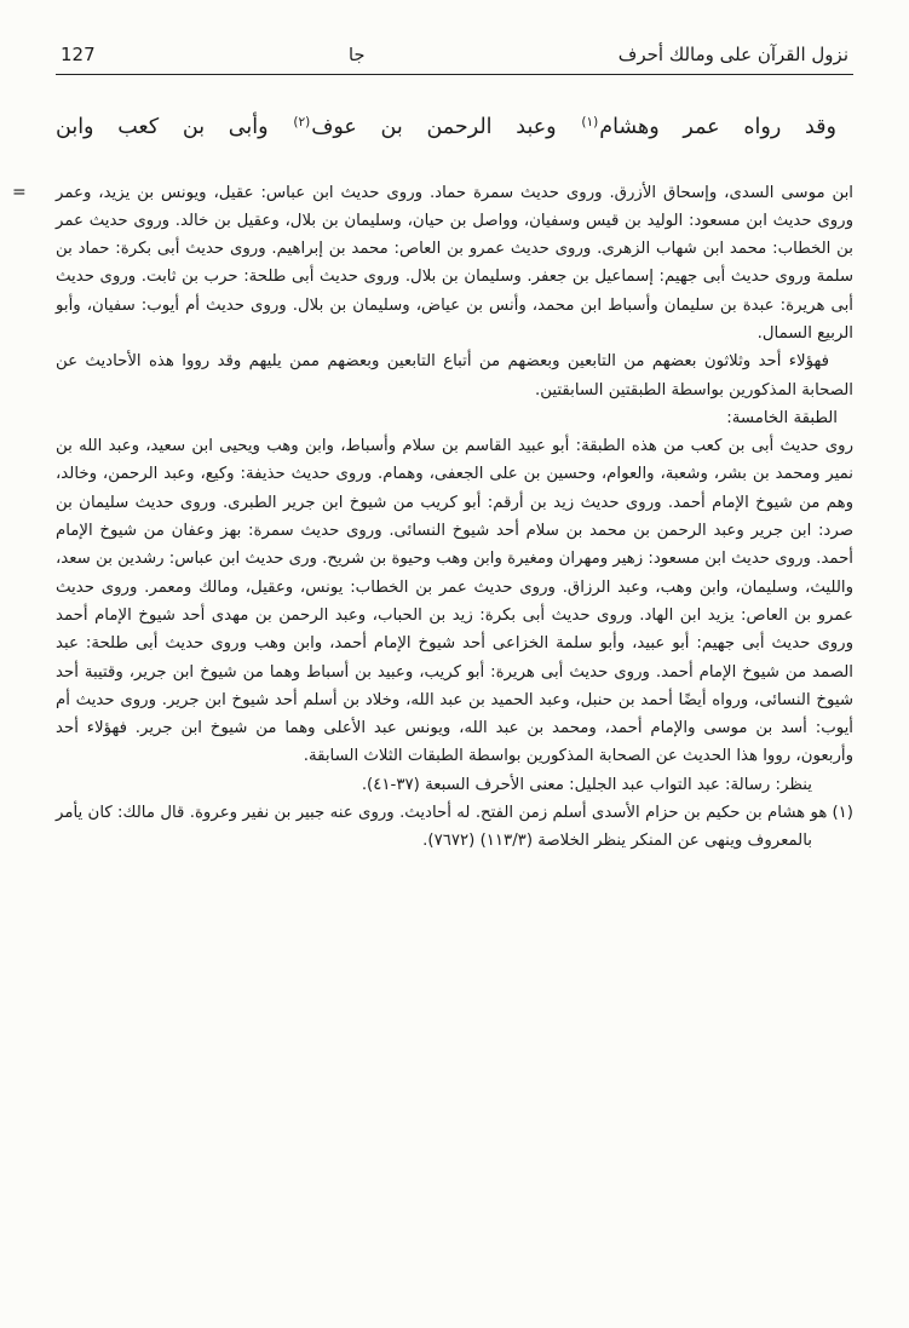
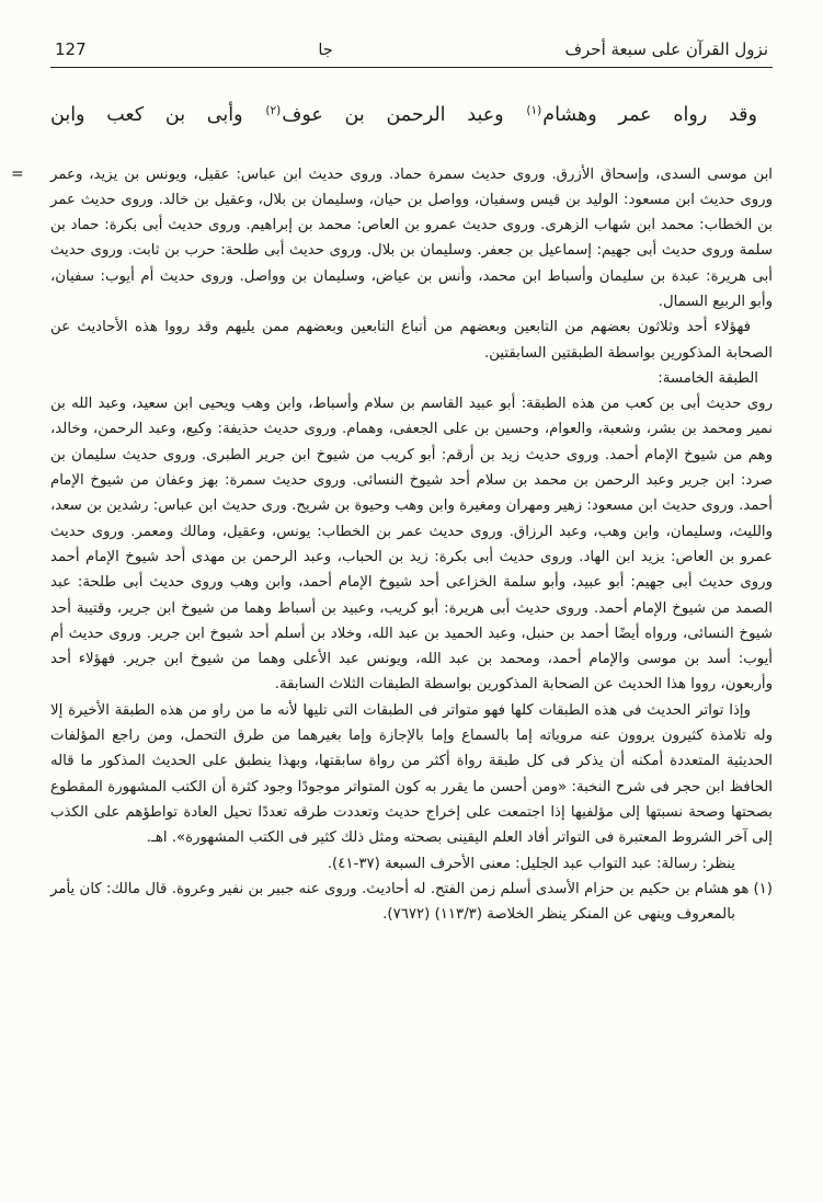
- نزول القرآن على ومالك أحرف
+ نزول القرآن على سبعة أحرف
  جا
  127
  وقد رواه عمر وهشام(١) وعبد الرحمن بن عوف(٢) وأبى بن كعب وابن
  =
- ابن موسى السدى، وإسحاق الأزرق. وروى حديث سمرة حماد. وروى حديث ابن عباس: عقيل، ويونس بن يزيد، وعمر وروى حديث ابن مسعود: الوليد بن قيس وسفيان، وواصل بن حيان، وسليمان بن بلال، وعقيل بن خالد. وروى حديث عمر بن الخطاب: محمد ابن شهاب الزهرى. وروى حديث عمرو بن العاص: محمد بن إبراهيم. وروى حديث أبى بكرة: حماد بن سلمة وروى حديث أبى جهيم: إسماعيل بن جعفر. وسليمان بن بلال. وروى حديث أبى طلحة: حرب بن ثابت. وروى حديث أبى هريرة: عبدة بن سليمان وأسباط ابن محمد، وأنس بن عياض، وسليمان بن بلال. وروى حديث أم أيوب: سفيان، وأبو الربيع السمال.
+ ابن موسى السدى، وإسحاق الأزرق. وروى حديث سمرة حماد. وروى حديث ابن عباس: عقيل، ويونس بن يزيد، وعمر وروى حديث ابن مسعود: الوليد بن قيس وسفيان، وواصل بن حيان، وسليمان بن بلال، وعقيل بن خالد. وروى حديث عمر بن الخطاب: محمد ابن شهاب الزهرى. وروى حديث عمرو بن العاص: محمد بن إبراهيم. وروى حديث أبى بكرة: حماد بن سلمة وروى حديث أبى جهيم: إسماعيل بن جعفر. وسليمان بن بلال. وروى حديث أبى طلحة: حرب بن ثابت. وروى حديث أبى هريرة: عبدة بن سليمان وأسباط ابن محمد، وأنس بن عياض، وسليمان بن وواصل. وروى حديث أم أيوب: سفيان، وأبو الربيع السمال.
  فهؤلاء أحد وثلاثون بعضهم من التابعين وبعضهم من أتباع التابعين وبعضهم ممن يليهم وقد رووا هذه الأحاديث عن الصحابة المذكورين بواسطة الطبقتين السابقتين.
  الطبقة الخامسة:
  روى حديث أبى بن كعب من هذه الطبقة: أبو عبيد القاسم بن سلام وأسباط، وابن وهب ويحيى ابن سعيد، وعبد الله بن نمير ومحمد بن بشر، وشعبة، والعوام، وحسين بن على الجعفى، وهمام. وروى حديث حذيفة: وكيع، وعبد الرحمن، وخالد، وهم من شيوخ الإمام أحمد. وروى حديث زيد بن أرقم: أبو كريب من شيوخ ابن جرير الطبرى. وروى حديث سليمان بن صرد: ابن جرير وعبد الرحمن بن محمد بن سلام أحد شيوخ النسائى. وروى حديث سمرة: بهز وعفان من شيوخ الإمام أحمد. وروى حديث ابن مسعود: زهير ومهران ومغيرة وابن وهب وحيوة بن شريح. ورى حديث ابن عباس: رشدين بن سعد، والليث، وسليمان، وابن وهب، وعبد الرزاق. وروى حديث عمر بن الخطاب: يونس، وعقيل، ومالك ومعمر. وروى حديث عمرو بن العاص: يزيد ابن الهاد. وروى حديث أبى بكرة: زيد بن الحباب، وعبد الرحمن بن مهدى أحد شيوخ الإمام أحمد وروى حديث أبى جهيم: أبو عبيد، وأبو سلمة الخزاعى أحد شيوخ الإمام أحمد، وابن وهب وروى حديث أبى طلحة: عبد الصمد من شيوخ الإمام أحمد. وروى حديث أبى هريرة: أبو كريب، وعبيد بن أسباط وهما من شيوخ ابن جرير، وقتيبة أحد شيوخ النسائى، ورواه أيضًا أحمد بن حنبل، وعبد الحميد بن عبد الله، وخلاد بن أسلم أحد شيوخ ابن جرير. وروى حديث أم أيوب: أسد بن موسى والإمام أحمد، ومحمد بن عبد الله، ويونس عبد الأعلى وهما من شيوخ ابن جرير. فهؤلاء أحد وأربعون، رووا هذا الحديث عن الصحابة المذكورين بواسطة الطبقات الثلاث السابقة.
+ وإذا تواتر الحديث فى هذه الطبقات كلها فهو متواتر فى الطبقات التى تليها لأنه ما من راو من هذه الطبقة الأخيرة إلا وله تلامذة كثيرون يروون عنه مروياته إما بالسماع وإما بالإجازة وإما بغيرهما من طرق التحمل، ومن راجع المؤلفات الحديثية المتعددة أمكنه أن يذكر فى كل طبقة رواة أكثر من رواة سابقتها، وبهذا ينطبق على الحديث المذكور ما قاله الحافظ ابن حجر فى شرح النخبة: «ومن أحسن ما يقرر به كون المتواتر موجودًا وجود كثرة أن الكتب المشهورة المقطوع بصحتها وصحة نسبتها إلى مؤلفيها إذا اجتمعت على إخراج حديث وتعددت طرقه تعددًا تحيل العادة تواطؤهم على الكذب إلى آخر الشروط المعتبرة فى التواتر أفاد العلم اليقينى بصحته ومثل ذلك كثير فى الكتب المشهورة». اهـ.
  ينظر: رسالة: عبد التواب عبد الجليل: معنى الأحرف السبعة (٣٧-٤١).
  (١)هو هشام بن حكيم بن حزام الأسدى أسلم زمن الفتح. له أحاديث. وروى عنه جبير بن نفير وعروة. قال مالك: كان يأمر بالمعروف وينهى عن المنكر ينظر الخلاصة (١١٣/٣) (٧٦٧٢).
